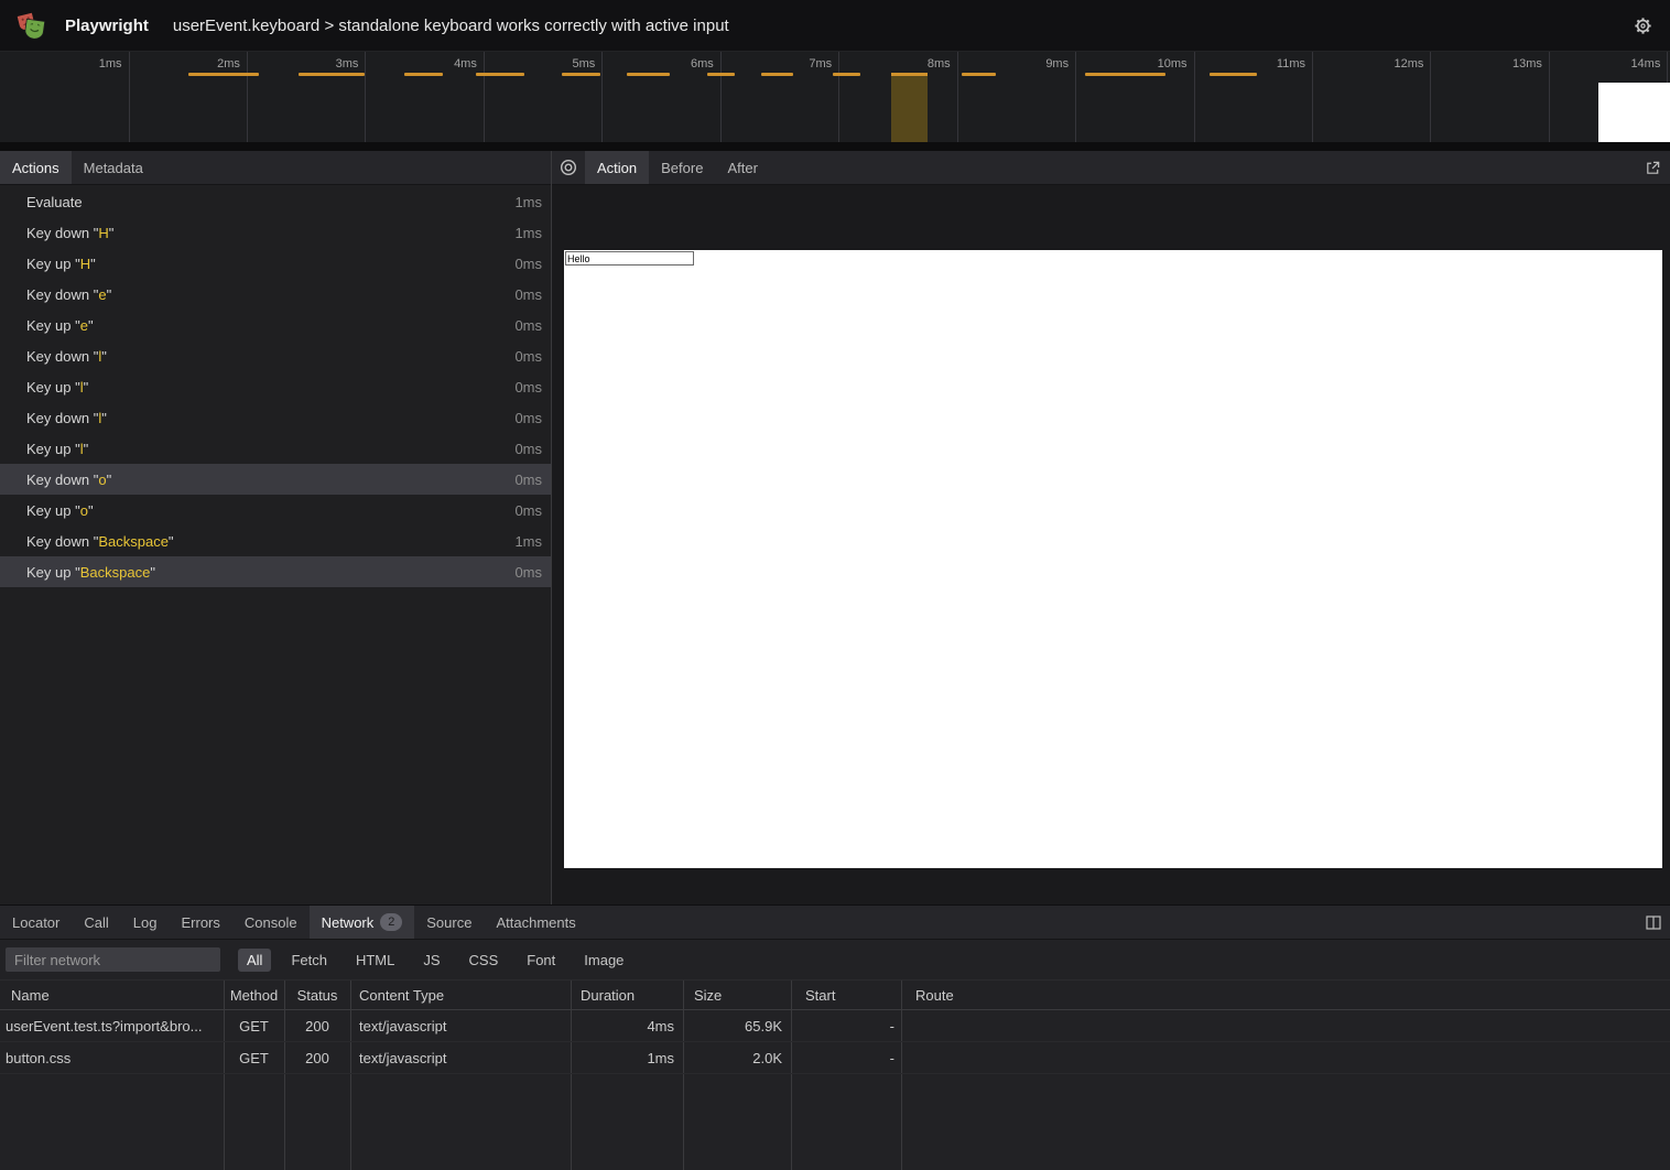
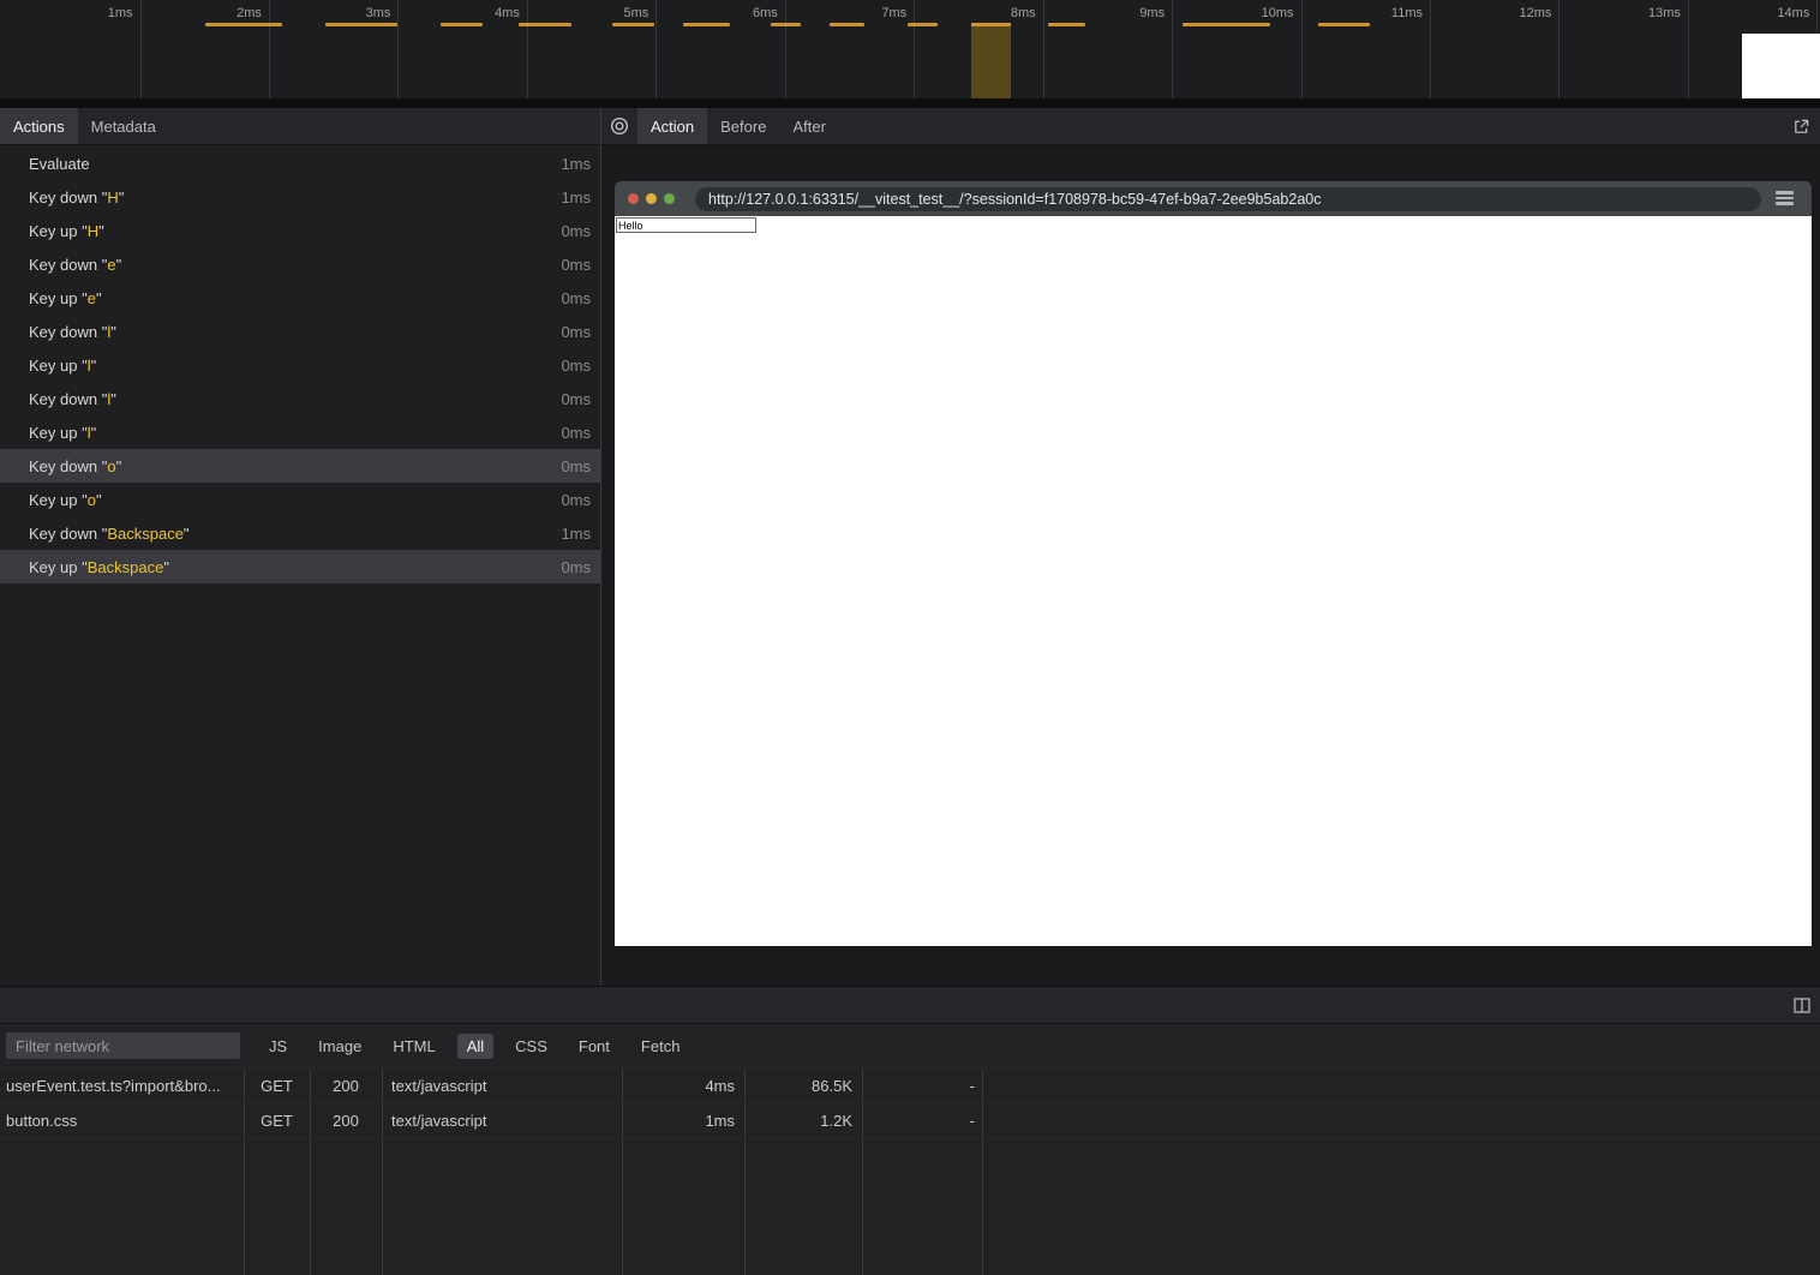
- Playwright
- userEvent.keyboard > standalone keyboard works correctly with active input
  1ms
  2ms
  3ms
  4ms
  5ms
  6ms
  7ms
  8ms
  9ms
  10ms
  11ms
  12ms
  13ms
  14ms
  Actions
  Metadata
  Evaluate
  1ms
  Key down "H"
  1ms
  Key up "H"
  0ms
  Key down "e"
  0ms
  Key up "e"
  0ms
  Key down "l"
  0ms
  Key up "l"
  0ms
  Key down "l"
  0ms
  Key up "l"
  0ms
  Key down "o"
  0ms
  Key up "o"
  0ms
  Key down "Backspace"
  1ms
  Key up "Backspace"
  0ms
  Action
  Before
  After
+ http://127.0.0.1:63315/__vitest_test__/?sessionId=f1708978-bc59-47ef-b9a7-2ee9b5ab2a0c
  Hello
- Locator
- Call
- Log
- Errors
- Console
- Network
- 2
- Source
- Attachments
  Filter network
- All
+ JS
- Fetch
+ Image
  HTML
- JS
+ All
  CSS
  Font
- Image
+ Fetch
- Name
- Method
- Status
- Content Type
- Duration
- Size
- Start
- Route
  userEvent.test.ts?import&bro...
  GET
  200
  text/javascript
  4ms
- 65.9K
+ 86.5K
  -
  button.css
  GET
  200
  text/javascript
  1ms
- 2.0K
+ 1.2K
  -
